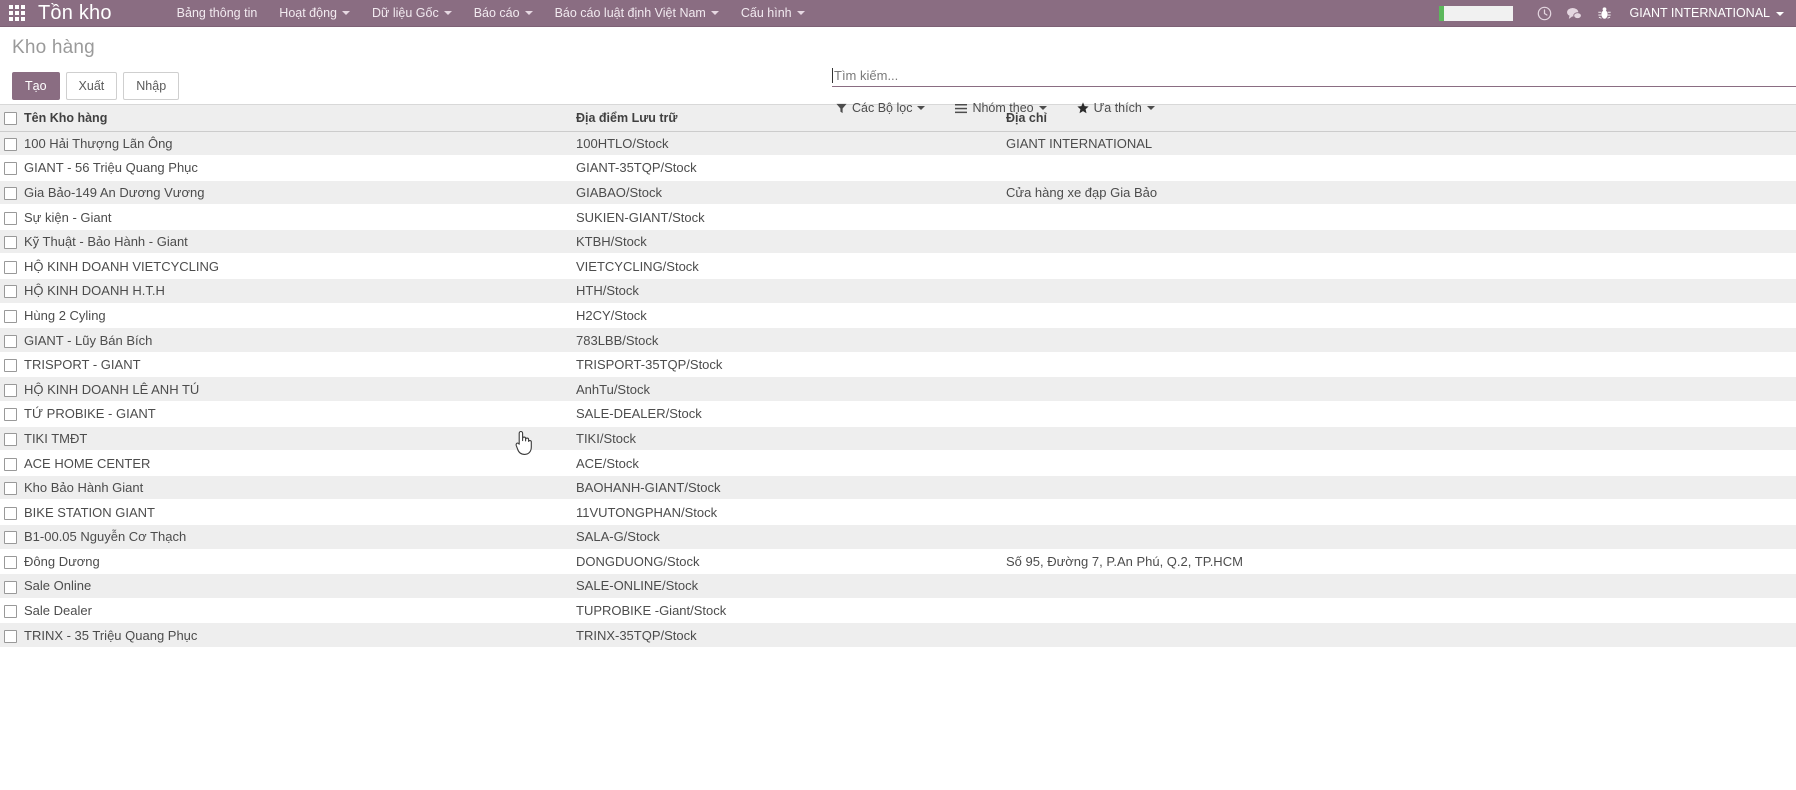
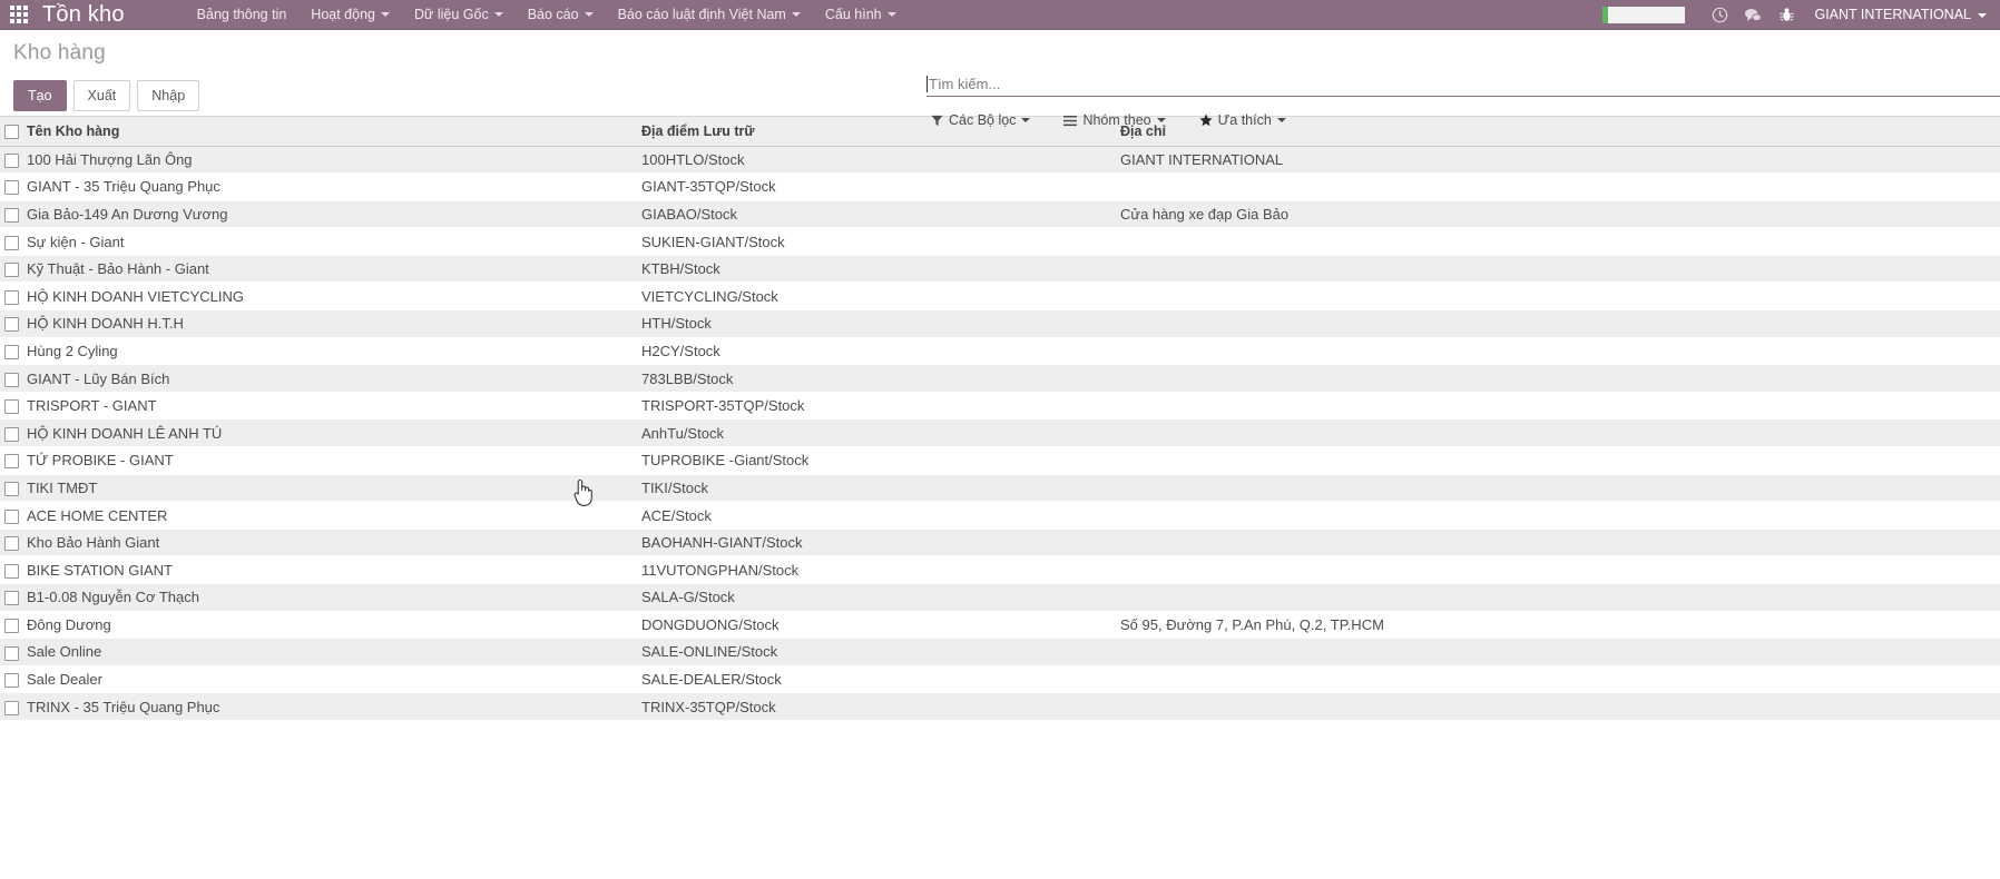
  Tồn kho
  Bảng thông tin
  Hoạt động
  Dữ liệu Gốc
  Báo cáo
  Báo cáo luật định Việt Nam
  Cấu hình
  GIANT INTERNATIONAL
  Kho hàng
  Tạo
  Xuất
  Nhập
  Tìm kiếm...
  Các Bộ lọc
  Nhóm theo
  Ưa thích
  	Tên Kho hàng	Địa điểm Lưu trữ	Địa chỉ
  	100 Hải Thượng Lãn Ông	100HTLO/Stock	GIANT INTERNATIONAL
- 	GIANT - 56 Triệu Quang Phục	GIANT-35TQP/Stock
+ 	GIANT - 35 Triệu Quang Phục	GIANT-35TQP/Stock
  	Gia Bảo-149 An Dương Vương	GIABAO/Stock	Cửa hàng xe đạp Gia Bảo
  	Sự kiện - Giant	SUKIEN-GIANT/Stock
  	Kỹ Thuật - Bảo Hành - Giant	KTBH/Stock
  	HỘ KINH DOANH VIETCYCLING	VIETCYCLING/Stock
  	HỘ KINH DOANH H.T.H	HTH/Stock
  	Hùng 2 Cyling	H2CY/Stock
  	GIANT - Lũy Bán Bích	783LBB/Stock
  	TRISPORT - GIANT	TRISPORT-35TQP/Stock
  	HỘ KINH DOANH LÊ ANH TÚ	AnhTu/Stock
- 	TỨ PROBIKE - GIANT	SALE-DEALER/Stock
+ 	TỨ PROBIKE - GIANT	TUPROBIKE -Giant/Stock
  	TIKI TMĐT	TIKI/Stock
  	ACE HOME CENTER	ACE/Stock
  	Kho Bảo Hành Giant	BAOHANH-GIANT/Stock
  	BIKE STATION GIANT	11VUTONGPHAN/Stock
- 	B1-00.05 Nguyễn Cơ Thạch	SALA-G/Stock
+ 	B1-0.08 Nguyễn Cơ Thạch	SALA-G/Stock
  	Đông Dương	DONGDUONG/Stock	Số 95, Đường 7, P.An Phú, Q.2, TP.HCM
  	Sale Online	SALE-ONLINE/Stock
- 	Sale Dealer	TUPROBIKE -Giant/Stock
+ 	Sale Dealer	SALE-DEALER/Stock
  	TRINX - 35 Triệu Quang Phục	TRINX-35TQP/Stock
